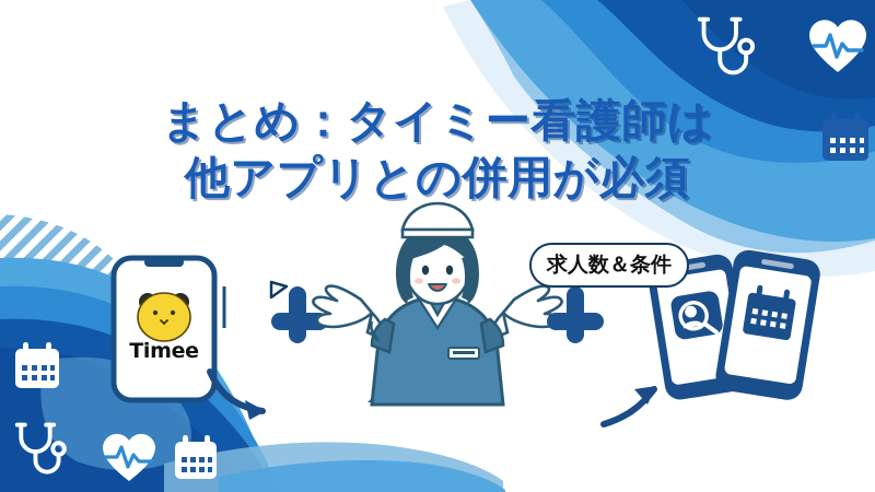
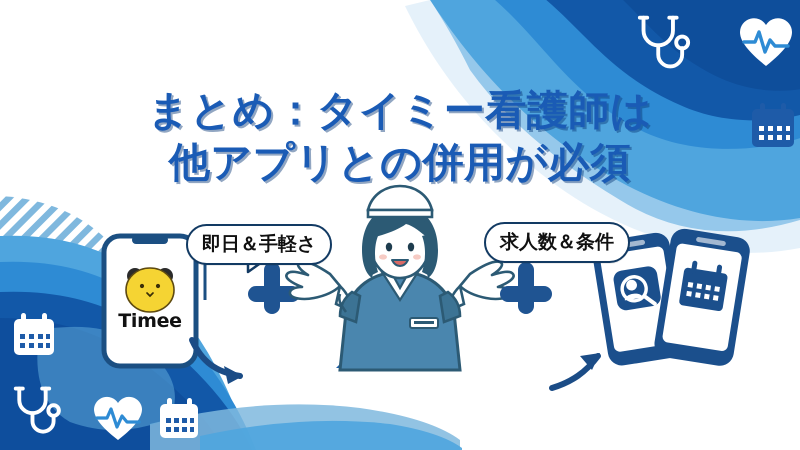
  まとめ：タイミー看護師は
  他アプリとの併用が必須
  Timee
+ 即日＆手軽さ
  求人数＆条件
